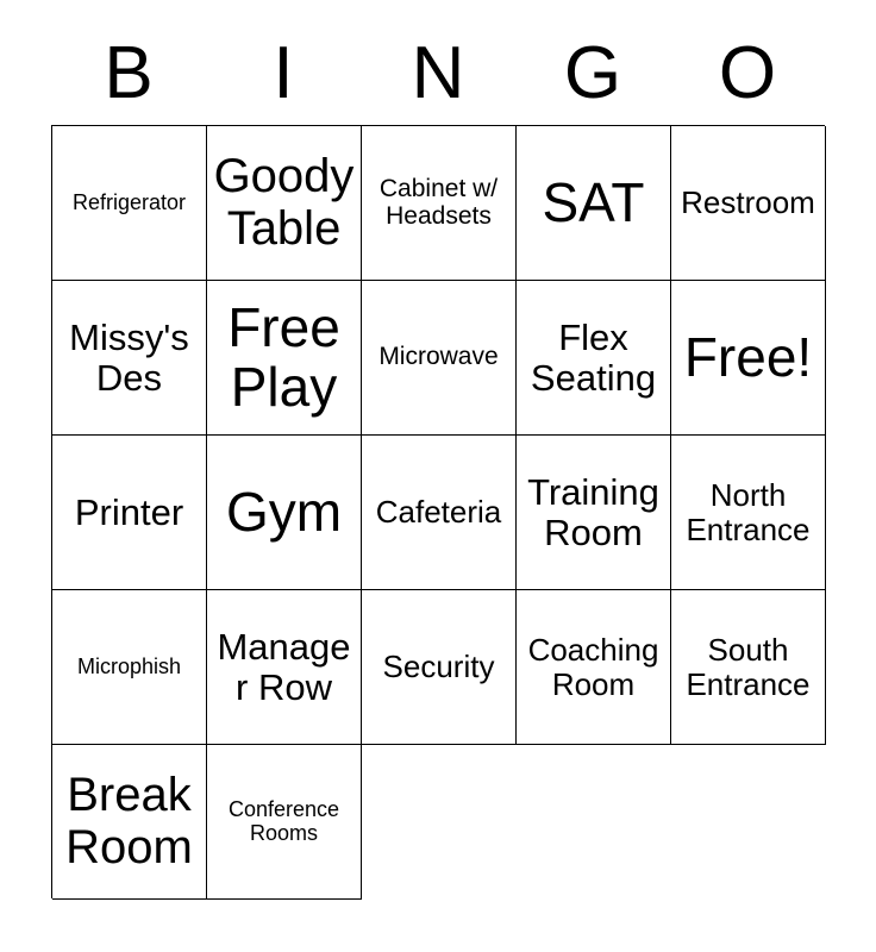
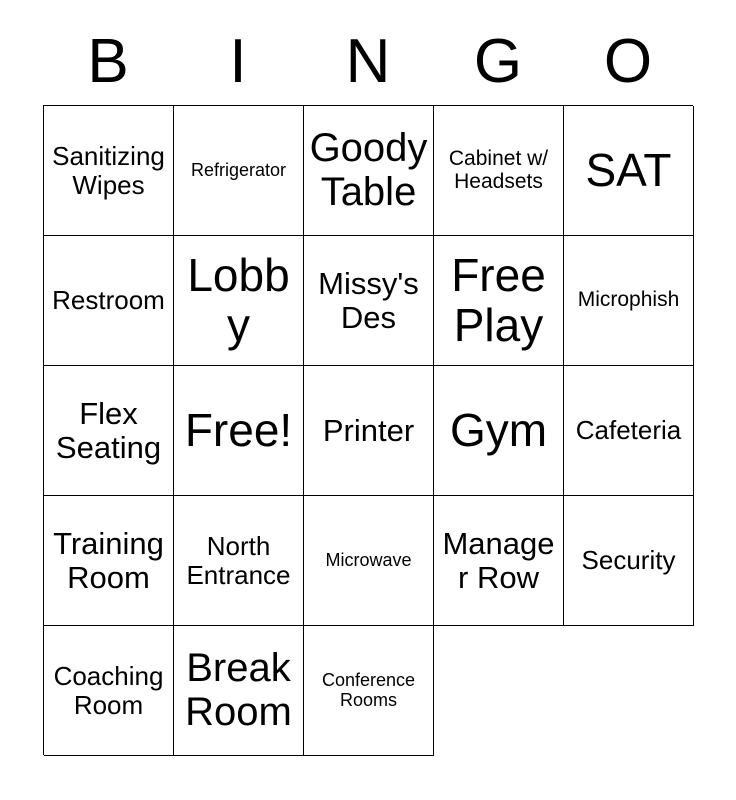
  B
  I
  N
  G
  O
+ Sanitizing Wipes
  Refrigerator
  Goody Table
  Cabinet w/ Headsets
  SAT
  Restroom
+ Lobby
  Missy's Des
  Free Play
- Microwave
+ Microphish
  Flex Seating
  Free!
  Printer
  Gym
  Cafeteria
  Training Room
  North Entrance
- Microphish
+ Microwave
  Manager Row
  Security
  Coaching Room
- South Entrance
  Break Room
  Conference Rooms
